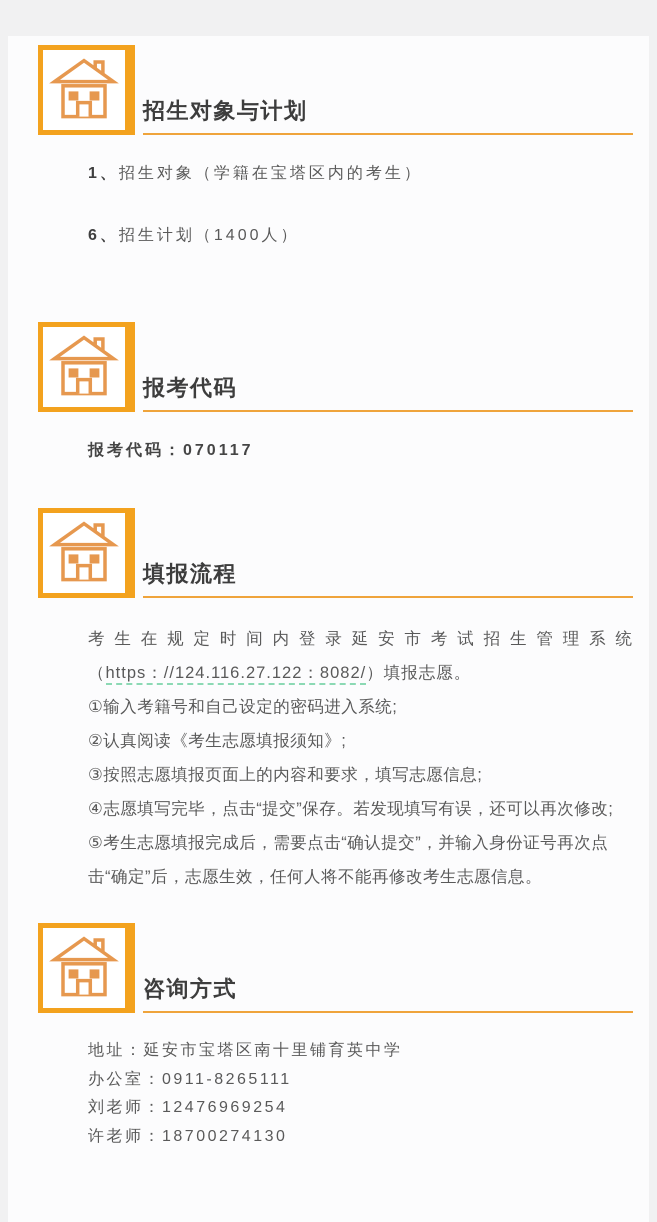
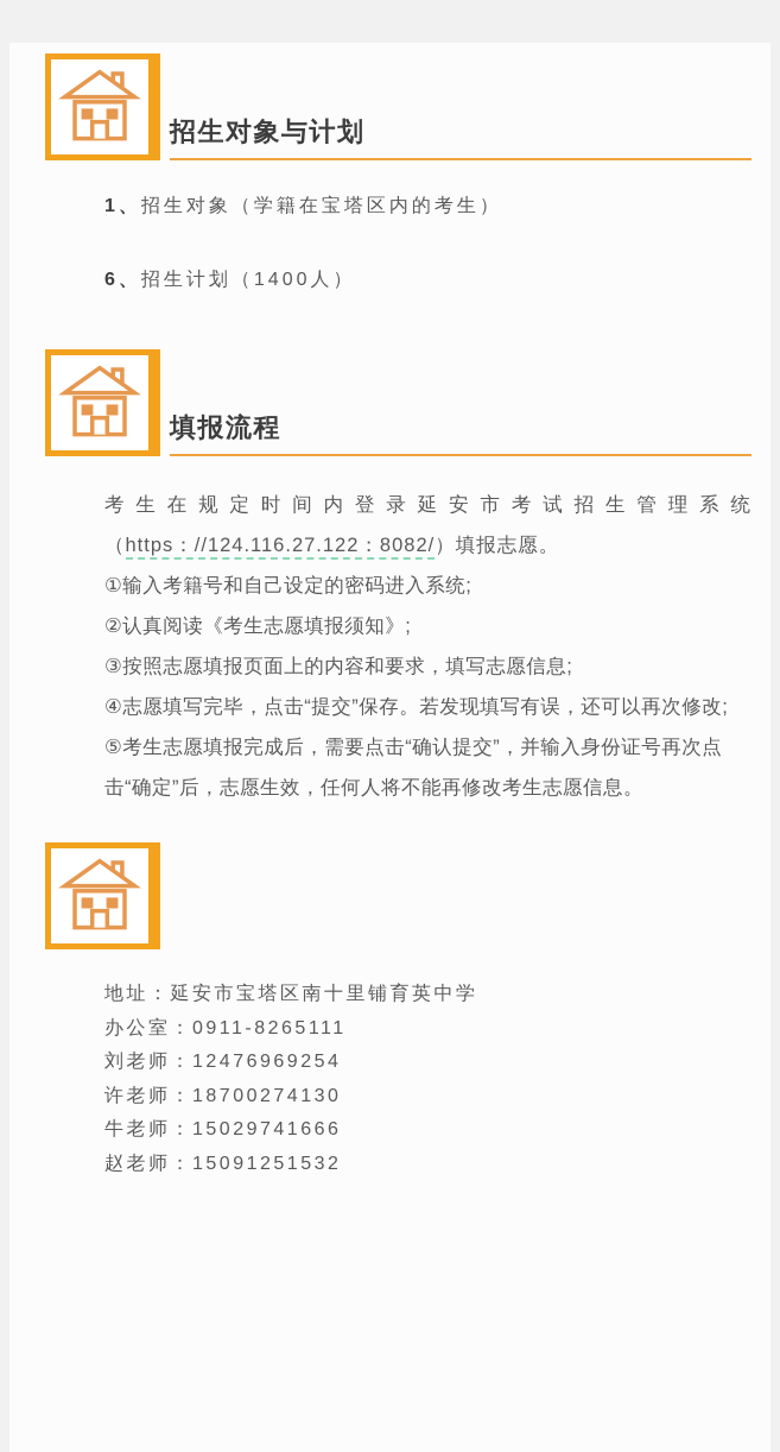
  招生对象与计划
  1、招生对象（学籍在宝塔区内的考生）
  6、招生计划（1400人）
- 报考代码
- 报考代码：070117
  填报流程
  考生在规定时间内登录延安市考试招生管理系统
  （https：//124.116.27.122：8082/）填报志愿。
  ①输入考籍号和自己设定的密码进入系统;
  ②认真阅读《考生志愿填报须知》;
  ③按照志愿填报页面上的内容和要求，填写志愿信息;
  ④志愿填写完毕，点击“提交”保存。若发现填写有误，还可以再次修改;
  ⑤考生志愿填报完成后，需要点击“确认提交”，并输入身份证号再次点击“确定”后，志愿生效，任何人将不能再修改考生志愿信息。
- 咨询方式
  地址：延安市宝塔区南十里铺育英中学
  办公室：0911-8265111
  刘老师：12476969254
  许老师：18700274130
+ 牛老师：15029741666
+ 赵老师：15091251532
